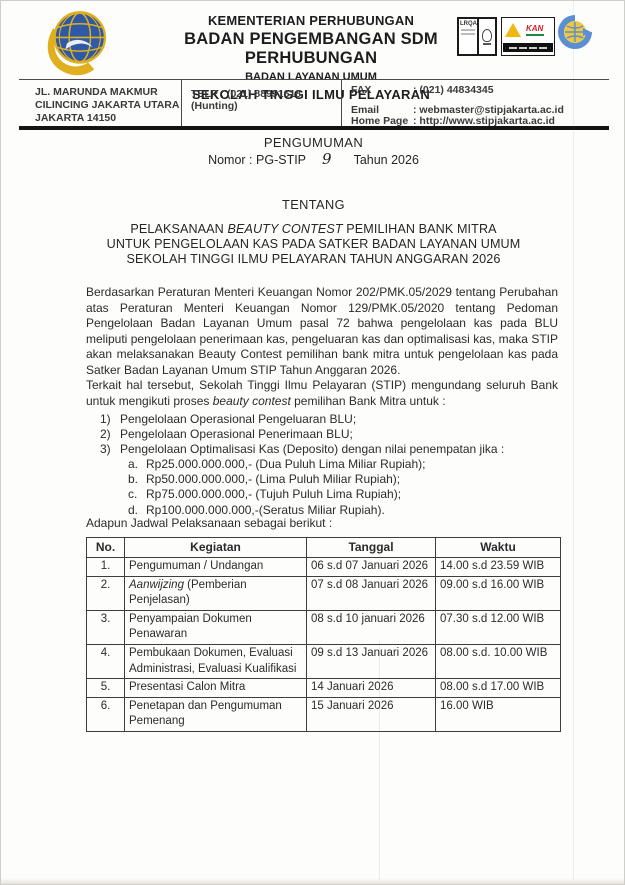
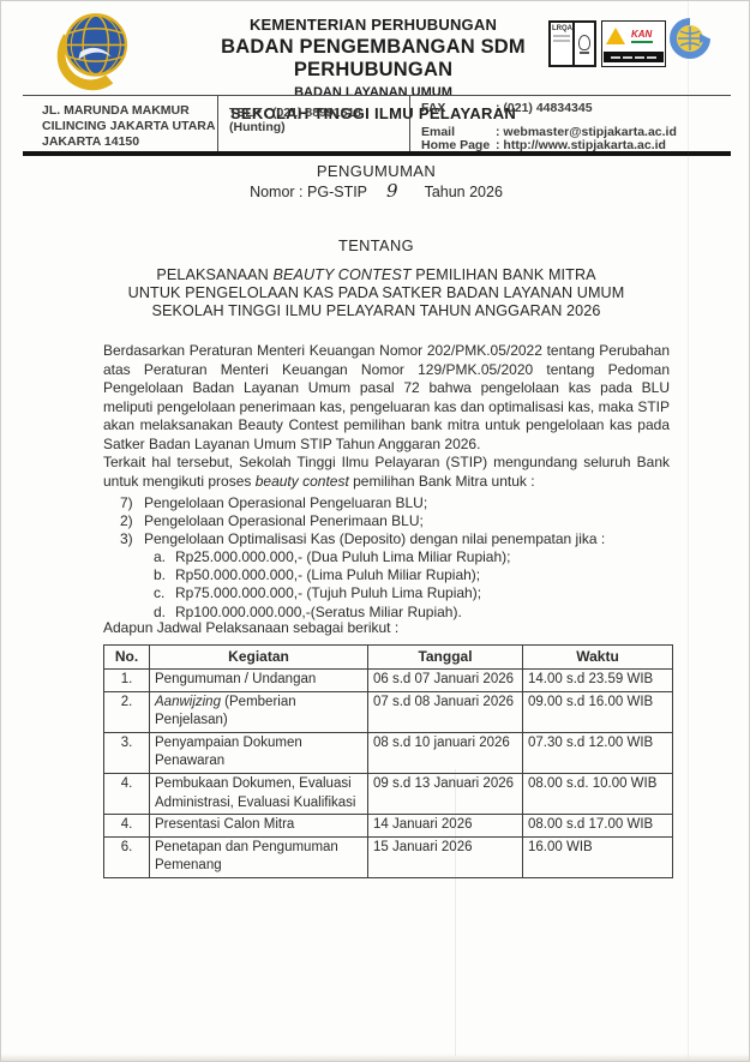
  KEMENTERIAN PERHUBUNGAN
  BADAN PENGEMBANGAN SDM PERHUBUNGAN
  BADAN LAYANAN UMUM
  SEKOLAH TINGGI ILM PELAYARAN
  KAN
  JL. MARUNDA MAKMUR
  CILINCING JAKARTA UTARA
  JAKARTA 14150
  TELP : (021) 88991618 (Hunting)
  FAX
  : (021) 44834345
  Email
  : webmaster@stipjakarta.ac.id
  Home Page
  : http://www.stipjakarta.ac.id
  PENGUMUMAN
  Nomor : PG-STIP 9 Tahun 2026
  TENTANG
  PELAKSANAAN BEAUTY CONTEST PEMILIHAN BANK MITRA
  UNTUK PENGELOLAAN KAS PADA SATKER BADAN LAYANAN UMUM
  SEKOLAH TINGGI ILMU PELAYARAN TAHUN ANGGARAN 2026
- Berdasarkan Peraturan Menteri Keuangan Nomor 202/PMK.05/2029 tentang Perubahan atas Peraturan Menteri Keuangan Nomor 129/PMK.05/2020 tentang Pedoman Pengelolaan Badan Layanan Umum pasal 72 bahwa pengelolaan kas pada BLU meliputi pengelolaan penerimaan kas, pengeluaran kas dan optimalisasi kas, maka STIP akan melaksanakan Beauty Contest pemilihan bank mitra untuk pengelolaan kas pada Satker Badan Layanan Umum STIP Tahun Anggaran 2026.
+ Berdasarkan Peraturan Menteri Keuangan Nomor 202/PMK.05/2022 tentang Perubahan atas Peraturan Menteri Keuangan Nomor 129/PMK.05/2020 tentang Pedoman Pengelolaan Badan Layanan Umum pasal 72 bahwa pengelolaan kas pada BLU meliputi pengelolaan penerimaan kas, pengeluaran kas dan optimalisasi kas, maka STIP akan melaksanakan Beauty Contest pemilihan bank mitra untuk pengelolaan kas pada Satker Badan Layanan Umum STIP Tahun Anggaran 2026.
  Terkait hal tersebut, Sekolah Tinggi Ilmu Pelayaran (STIP) mengundang seluruh Bank untuk mengikuti proses beauty contest pemilihan Bank Mitra untuk :
- 1)
+ 7)
  Pengelolaan Operasional Pengeluaran BLU;
  2)
  Pengelolaan Operasional Penerimaan BLU;
  3)
  Pengelolaan Optimalisasi Kas (Deposito) dengan nilai penempatan jika :
  a.
  Rp25.000.000.000,- (Dua Puluh Lima Miliar Rupiah);
  b.
  Rp50.000.000.000,- (Lima Puluh Miliar Rupiah);
  c.
  Rp75.000.000.000,- (Tujuh Puluh Lima Rupiah);
  d.
  Rp100.000.000.000,-(Seratus Miliar Rupiah).
  Adapun Jadwal Pelaksanaan sebagai berikut :
  No.	Kegiatan	Tanggal	Waktu
  1.	Pengumuman / Undangan	06 s.d 07 Januari 2026	14.00 s.d 23.59 WIB
  2.	Aanwijzing (Pemberian Penjelasan)	07 s.d 08 Januari 2026	09.00 s.d 16.00 WIB
  3.	Penyampaian Dokumen Penawaran	08 s.d 10 januari 2026	07.30 s.d 12.00 WIB
  4.	Pembukaan Dokumen, Evaluasi Administrasi, Evaluasi Kualifikasi	09 s.d 13 Januari 2026	08.00 s.d. 10.00 WIB
- 5.	Presentasi Calon Mitra	14 Januari 2026	08.00 s.d 17.00 WIB
+ 4.	Presentasi Calon Mitra	14 Januari 2026	08.00 s.d 17.00 WIB
  6.	Penetapan dan Pengumuman Pemenang	15 Januari 2026	16.00 WIB
